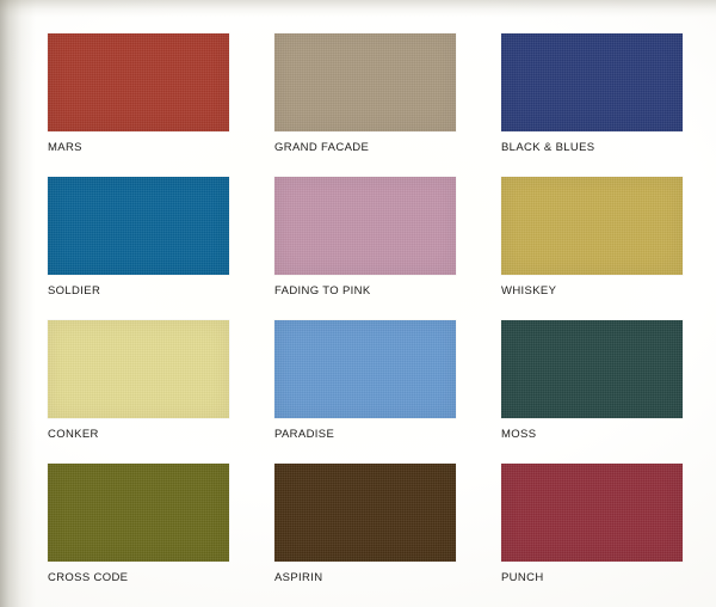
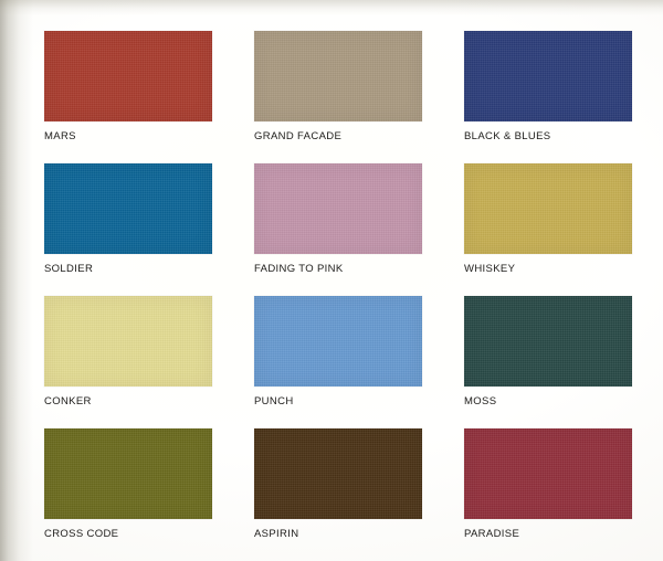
  MARS
  GRAND FACADE
  BLACK & BLUES
  SOLDIER
  FADING TO PINK
  WHISKEY
  CONKER
- PARADISE
+ PUNCH
  MOSS
  CROSS CODE
  ASPIRIN
- PUNCH
+ PARADISE
